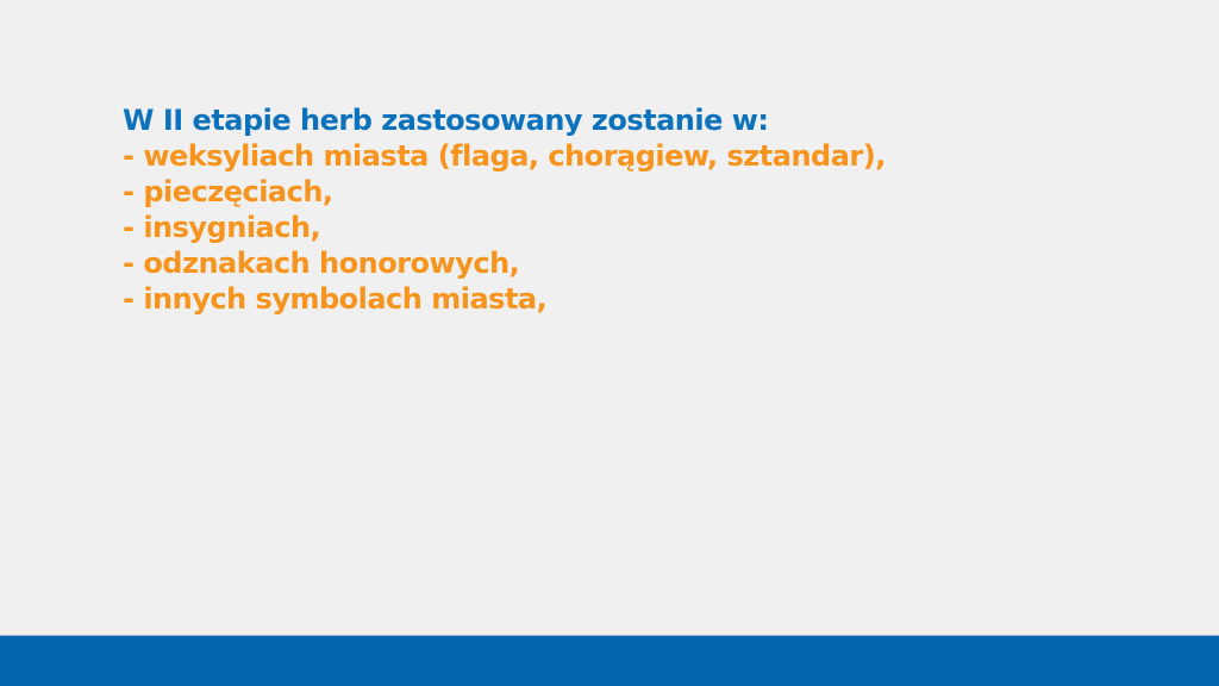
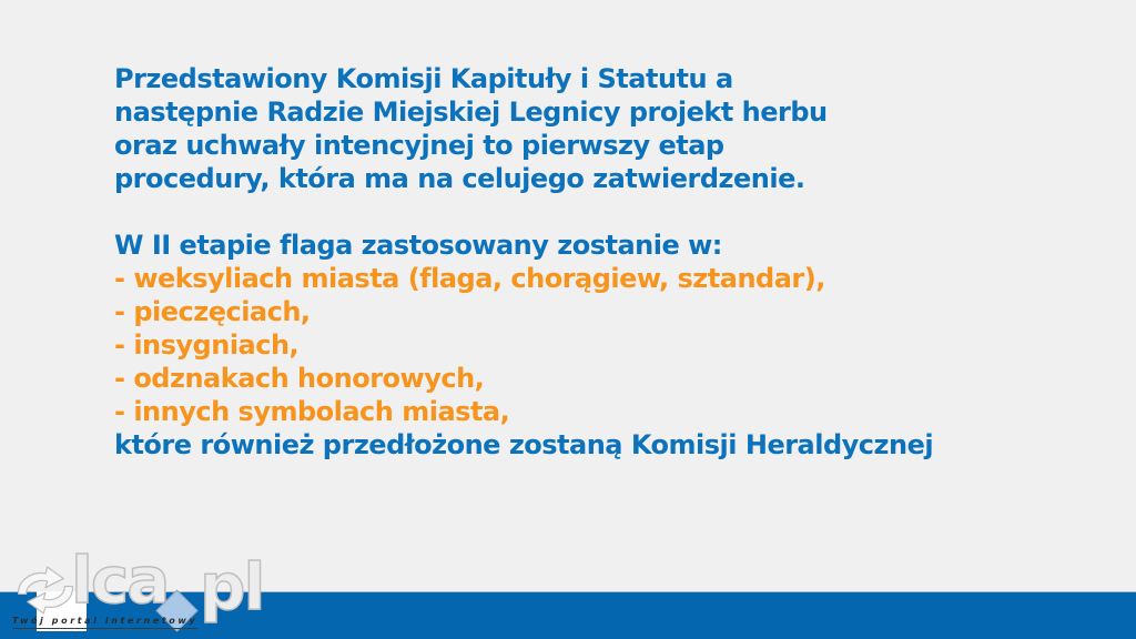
+ Przedstawiony Komisji Kapituły i Statutu a
+ następnie Radzie Miejskiej Legnicy projekt herbu
+ oraz uchwały intencyjnej to pierwszy etap
+ procedury, która ma na celujego zatwierdzenie.
- W II etapie herb zastosowany zostanie w:
+ W II etapie flaga zastosowany zostanie w:
  - weksyliach miasta (flaga, chorągiew, sztandar),
  - pieczęciach,
  - insygniach,
  - odznakach honorowych,
  - innych symbolach miasta,
+ które również przedłożone zostaną Komisji Heraldycznej
+ lca
+ pl
+ Twój portal internetowy
